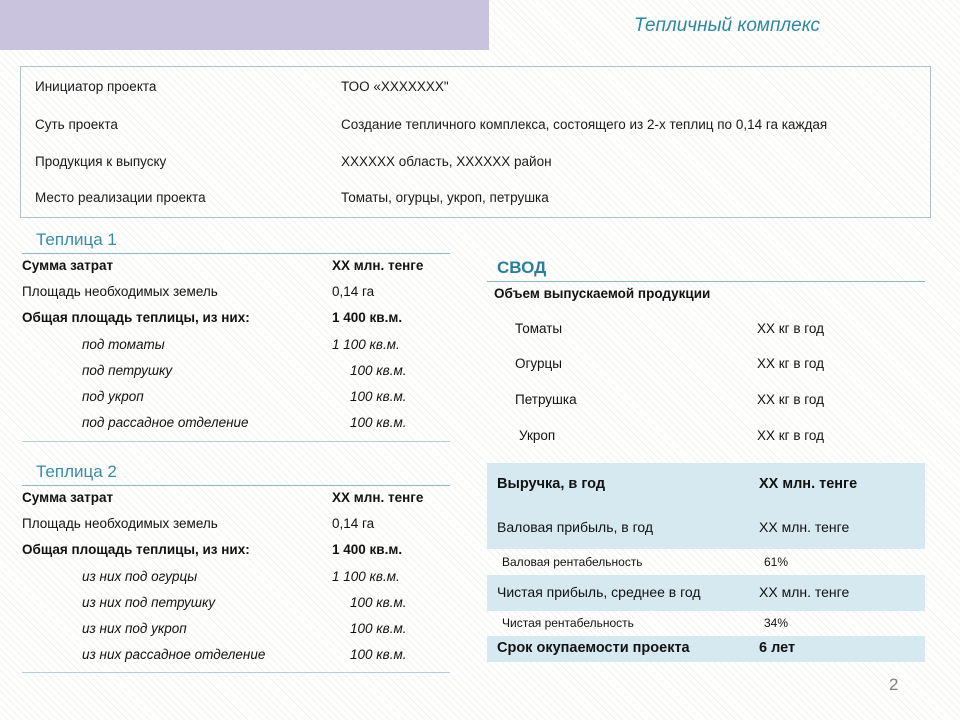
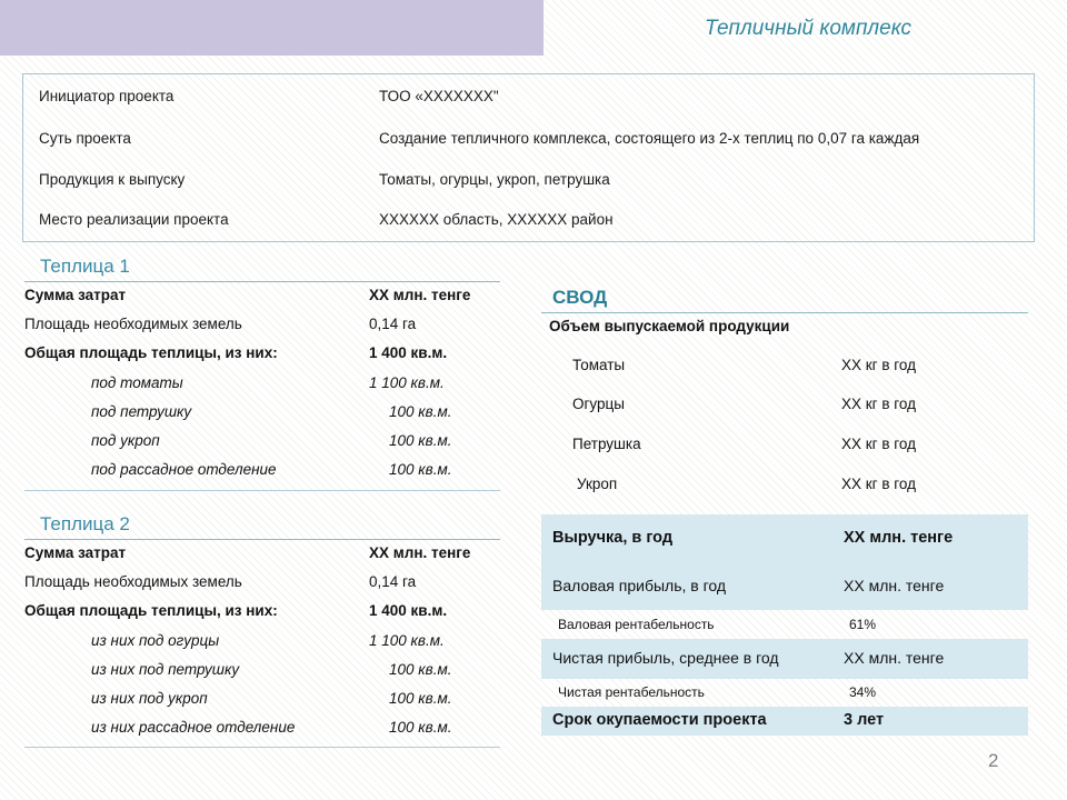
  Тепличный комплекс
  Инициатор проекта
  ТОО «XXXXXXX"
  Суть проекта
- Создание тепличного комплекса, состоящего из 2-х теплиц по 0,14 га каждая
+ Создание тепличного комплекса, состоящего из 2-х теплиц по 0,07 га каждая
  Продукция к выпуску
- XXXXXX область, XXXXXX район
+ Томаты, огурцы, укроп, петрушка
  Место реализации проекта
- Томаты, огурцы, укроп, петрушка
+ XXXXXX область, XXXXXX район
  Теплица 1
  Сумма затрат
  XX млн. тенге
  Площадь необходимых земель
  0,14 га
  Общая площадь теплицы, из них:
  1 400 кв.м.
  под томаты
  1 100 кв.м.
  под петрушку
  100 кв.м.
  под укроп
  100 кв.м.
  под рассадное отделение
  100 кв.м.
  Теплица 2
  Сумма затрат
  XX млн. тенге
  Площадь необходимых земель
  0,14 га
  Общая площадь теплицы, из них:
  1 400 кв.м.
  из них под огурцы
  1 100 кв.м.
  из них под петрушку
  100 кв.м.
  из них под укроп
  100 кв.м.
  из них рассадное отделение
  100 кв.м.
  СВОД
  Объем выпускаемой продукции
  Томаты
  XX кг в год
  Огурцы
  XX кг в год
  Петрушка
  XX кг в год
  Укроп
  XX кг в год
  Выручка, в год
  XX млн. тенге
  Валовая прибыль, в год
  XX млн. тенге
  Валовая рентабельность
  61%
  Чистая прибыль, среднее в год
  XX млн. тенге
  Чистая рентабельность
  34%
  Срок окупаемости проекта
- 6 лет
+ 3 лет
  2
